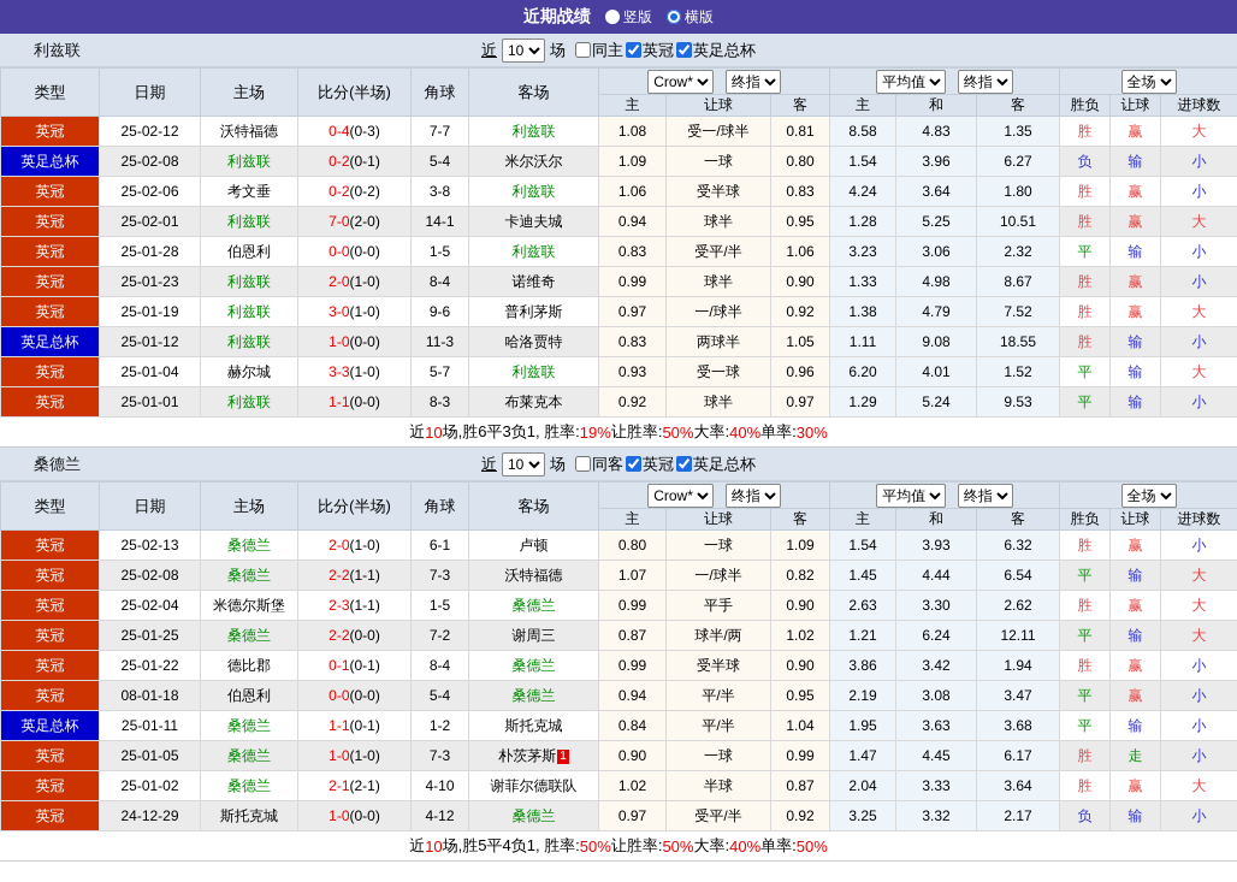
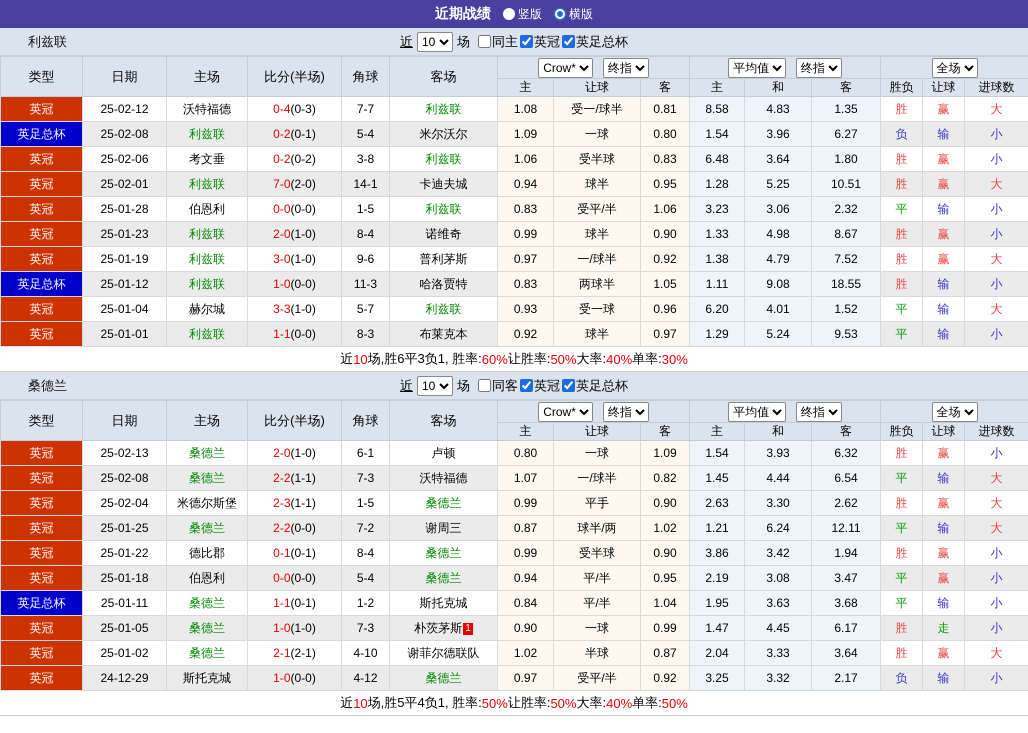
  近期战绩
  竖版
  横版
  利兹联
  近
  10
  场
  同主
  英冠
  英足总杯
  类型	日期	主场	比分(半场)	角球	客场	Crow* 终指	平均值 终指	全场
  主	让球	客	主	和	客	胜负	让球	进球数
  英冠	25-02-12	沃特福德	0-4(0-3)	7-7	利兹联	1.08	受一/球半	0.81	8.58	4.83	1.35	胜	赢	大
  英足总杯	25-02-08	利兹联	0-2(0-1)	5-4	米尔沃尔	1.09	一球	0.80	1.54	3.96	6.27	负	输	小
- 英冠	25-02-06	考文垂	0-2(0-2)	3-8	利兹联	1.06	受半球	0.83	4.24	3.64	1.80	胜	赢	小
+ 英冠	25-02-06	考文垂	0-2(0-2)	3-8	利兹联	1.06	受半球	0.83	6.48	3.64	1.80	胜	赢	小
  英冠	25-02-01	利兹联	7-0(2-0)	14-1	卡迪夫城	0.94	球半	0.95	1.28	5.25	10.51	胜	赢	大
  英冠	25-01-28	伯恩利	0-0(0-0)	1-5	利兹联	0.83	受平/半	1.06	3.23	3.06	2.32	平	输	小
  英冠	25-01-23	利兹联	2-0(1-0)	8-4	诺维奇	0.99	球半	0.90	1.33	4.98	8.67	胜	赢	小
  英冠	25-01-19	利兹联	3-0(1-0)	9-6	普利茅斯	0.97	一/球半	0.92	1.38	4.79	7.52	胜	赢	大
  英足总杯	25-01-12	利兹联	1-0(0-0)	11-3	哈洛贾特	0.83	两球半	1.05	1.11	9.08	18.55	胜	输	小
  英冠	25-01-04	赫尔城	3-3(1-0)	5-7	利兹联	0.93	受一球	0.96	6.20	4.01	1.52	平	输	大
  英冠	25-01-01	利兹联	1-1(0-0)	8-3	布莱克本	0.92	球半	0.97	1.29	5.24	9.53	平	输	小
  近
  10
  场,胜6平3负1, 胜率:
- 19%
+ 60%
  让胜率:
  50%
  大率:
  40%
  单率:
  30%
  桑德兰
  近
  10
  场
  同客
  英冠
  英足总杯
  类型	日期	主场	比分(半场)	角球	客场	Crow* 终指	平均值 终指	全场
  主	让球	客	主	和	客	胜负	让球	进球数
  英冠	25-02-13	桑德兰	2-0(1-0)	6-1	卢顿	0.80	一球	1.09	1.54	3.93	6.32	胜	赢	小
  英冠	25-02-08	桑德兰	2-2(1-1)	7-3	沃特福德	1.07	一/球半	0.82	1.45	4.44	6.54	平	输	大
  英冠	25-02-04	米德尔斯堡	2-3(1-1)	1-5	桑德兰	0.99	平手	0.90	2.63	3.30	2.62	胜	赢	大
  英冠	25-01-25	桑德兰	2-2(0-0)	7-2	谢周三	0.87	球半/两	1.02	1.21	6.24	12.11	平	输	大
  英冠	25-01-22	德比郡	0-1(0-1)	8-4	桑德兰	0.99	受半球	0.90	3.86	3.42	1.94	胜	赢	小
- 英冠	08-01-18	伯恩利	0-0(0-0)	5-4	桑德兰	0.94	平/半	0.95	2.19	3.08	3.47	平	赢	小
+ 英冠	25-01-18	伯恩利	0-0(0-0)	5-4	桑德兰	0.94	平/半	0.95	2.19	3.08	3.47	平	赢	小
  英足总杯	25-01-11	桑德兰	1-1(0-1)	1-2	斯托克城	0.84	平/半	1.04	1.95	3.63	3.68	平	输	小
  英冠	25-01-05	桑德兰	1-0(1-0)	7-3	朴茨茅斯 1	0.90	一球	0.99	1.47	4.45	6.17	胜	走	小
  英冠	25-01-02	桑德兰	2-1(2-1)	4-10	谢菲尔德联队	1.02	半球	0.87	2.04	3.33	3.64	胜	赢	大
  英冠	24-12-29	斯托克城	1-0(0-0)	4-12	桑德兰	0.97	受平/半	0.92	3.25	3.32	2.17	负	输	小
  近
  10
  场,胜5平4负1, 胜率:
  50%
  让胜率:
  50%
  大率:
  40%
  单率:
  50%
